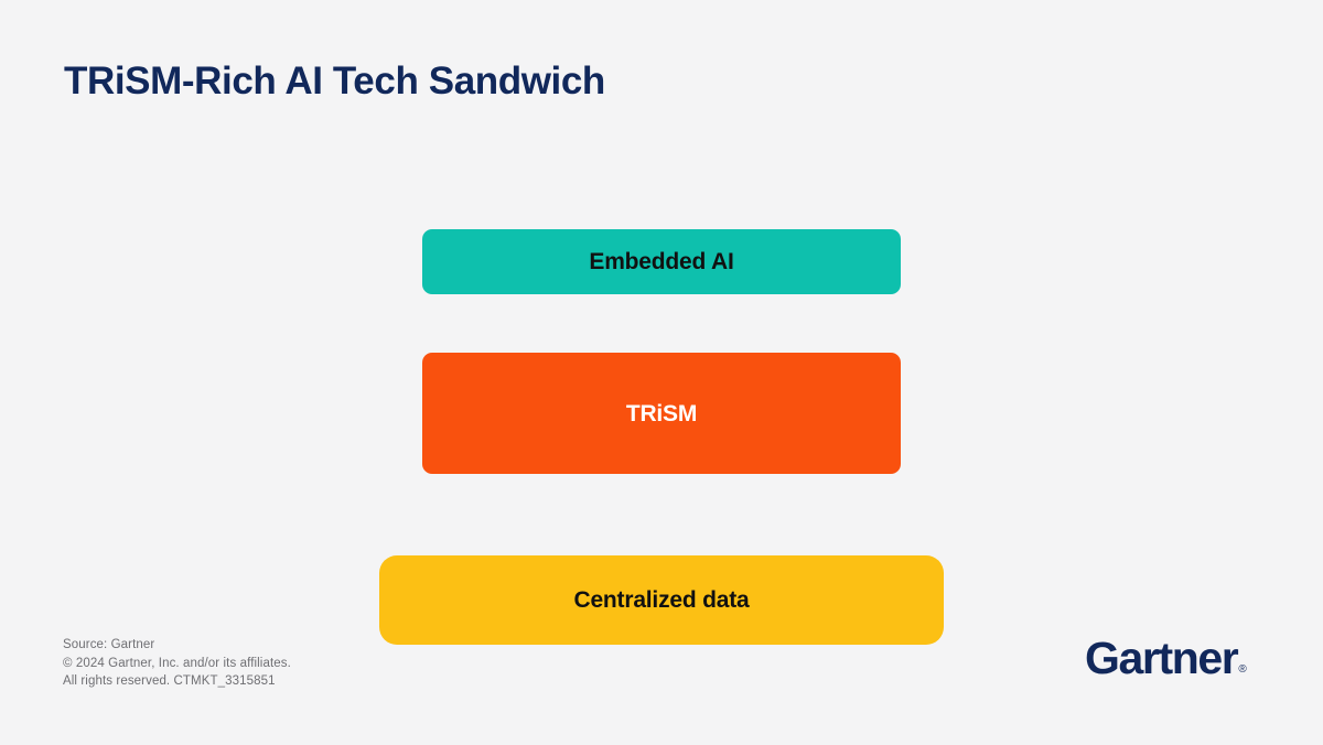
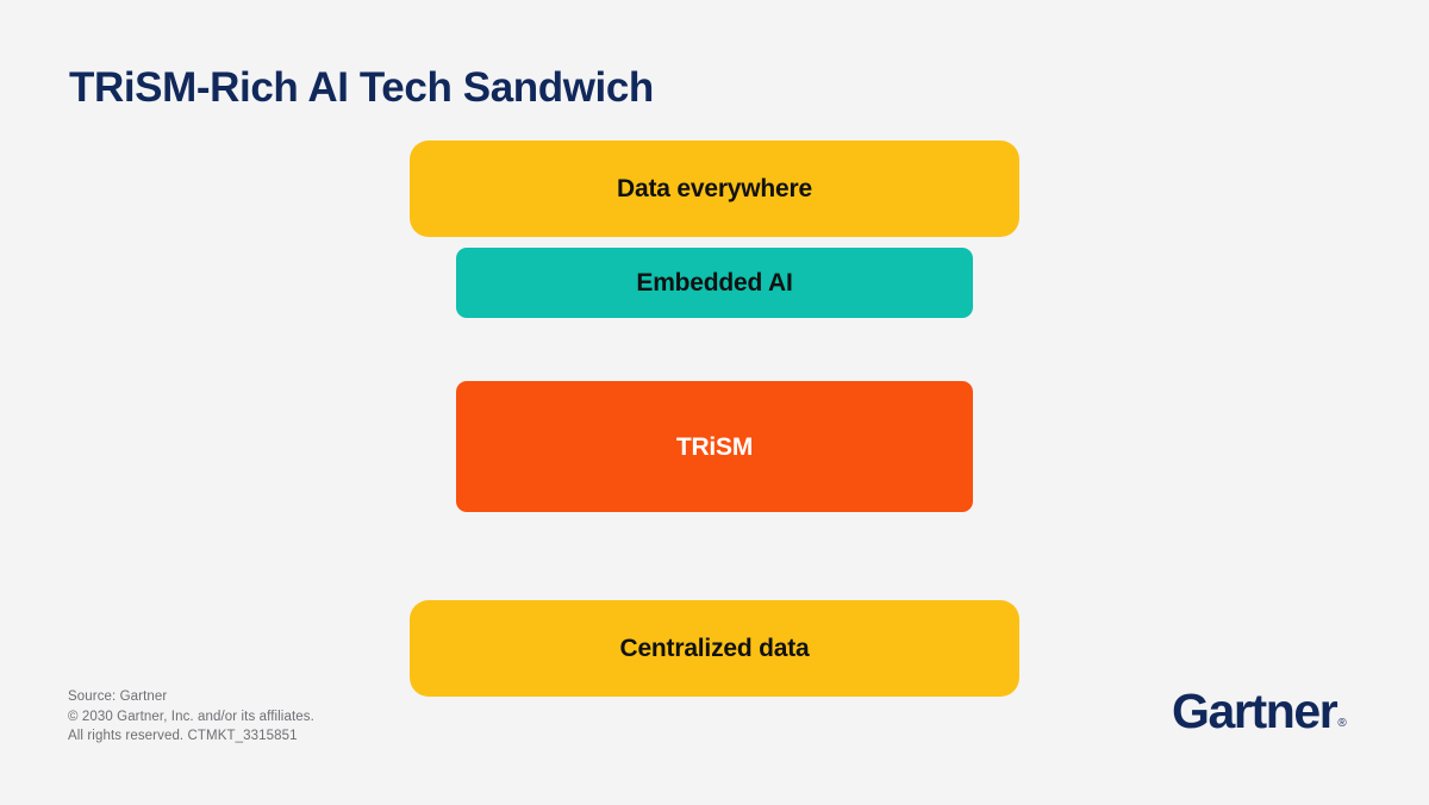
  TRiSM-Rich AI Tech Sandwich
+ Data everywhere
  Embedded AI
  TRiSM
  Centralized data
  Source: Gartner
- © 2024 Gartner, Inc. and/or its affiliates.
+ © 2030 Gartner, Inc. and/or its affiliates.
  All rights reserved. CTMKT_3315851
  Gartner
  ®
